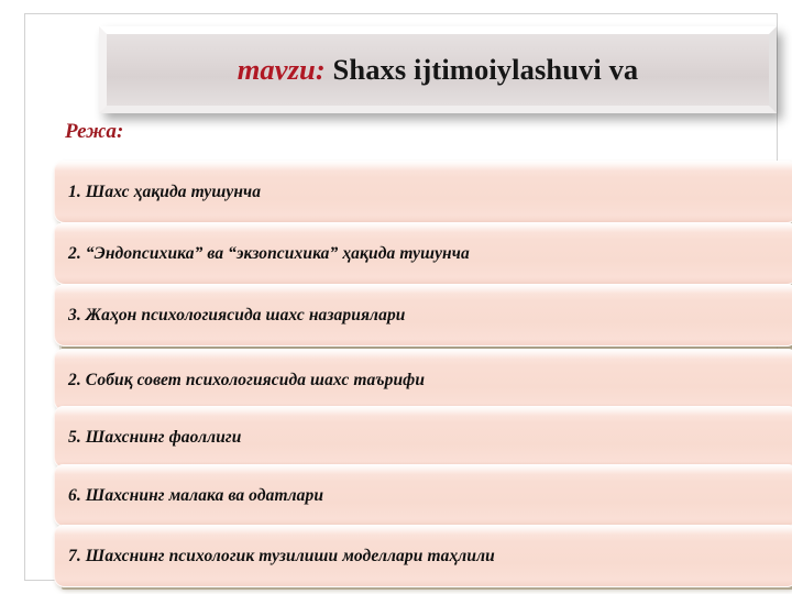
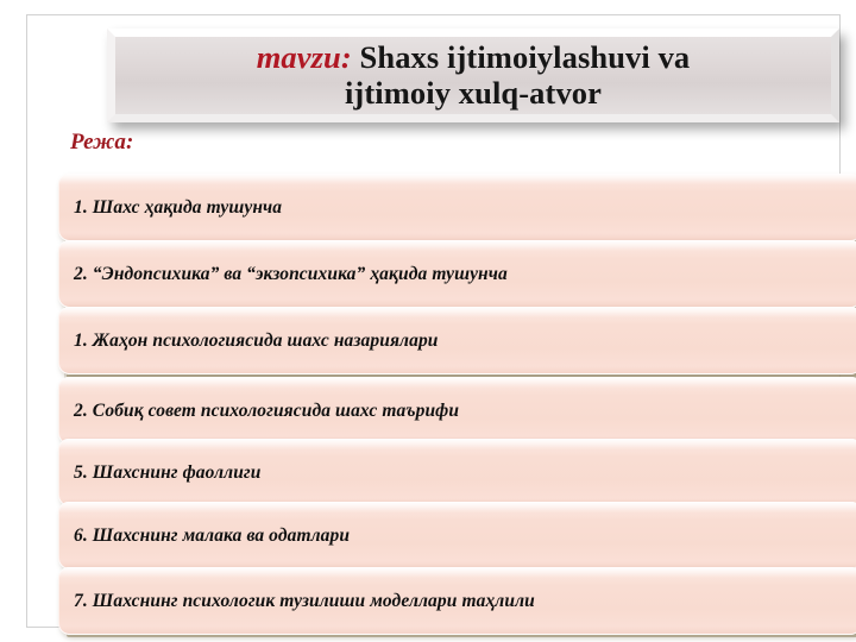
  mavzu: Shaxs ijtimoiylashuvi va
+ ijtimoiy xulq-atvor
  Режа:
  1. Шахс ҳақида тушунча
  2. “Эндопсихика” ва “экзопсихика” ҳақида тушунча
- 3. Жаҳон психологиясида шахс назариялари
+ 1. Жаҳон психологиясида шахс назариялари
  2. Собиқ совет психологиясида шахс таърифи
  5. Шахснинг фаоллиги
  6. Шахснинг малака ва одатлари
  7. Шахснинг психологик тузилиши моделлари таҳлили
